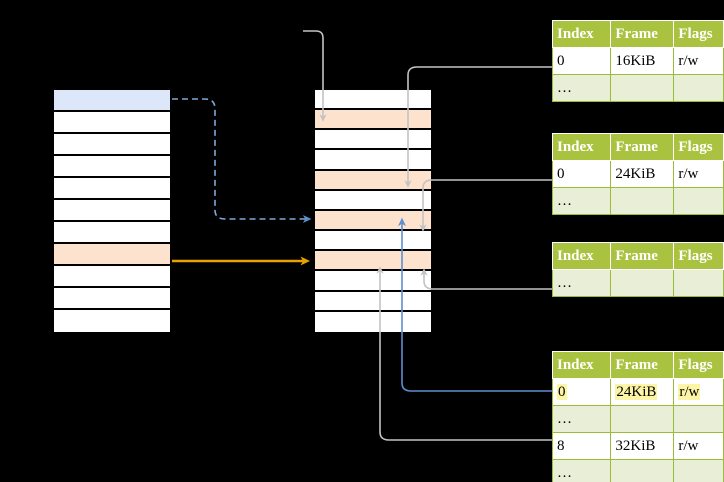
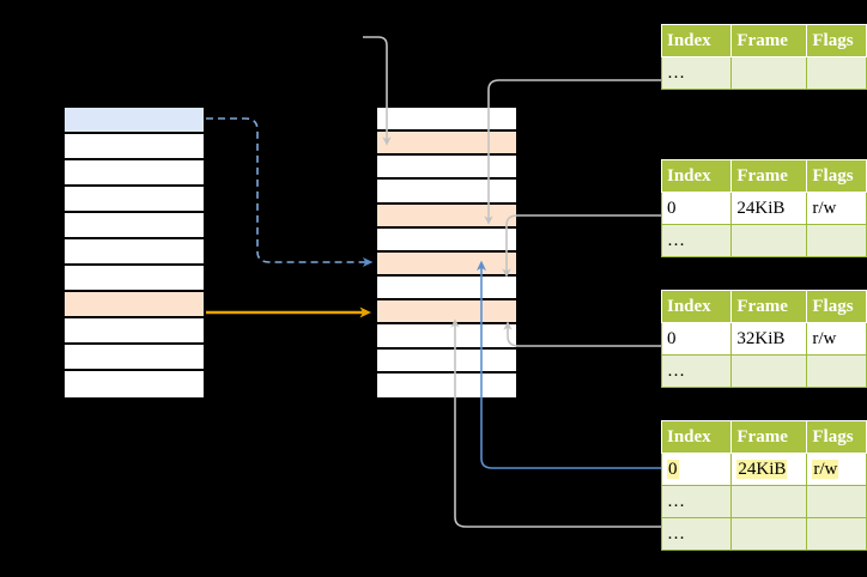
  Index	Frame	Flags
- 0	16KiB	r/w
  …
  Index	Frame	Flags
  0	24KiB	r/w
  …
  Index	Frame	Flags
+ 0	32KiB	r/w
  …
  Index	Frame	Flags
  0	24KiB	r/w
  …
- 8	32KiB	r/w
  …
